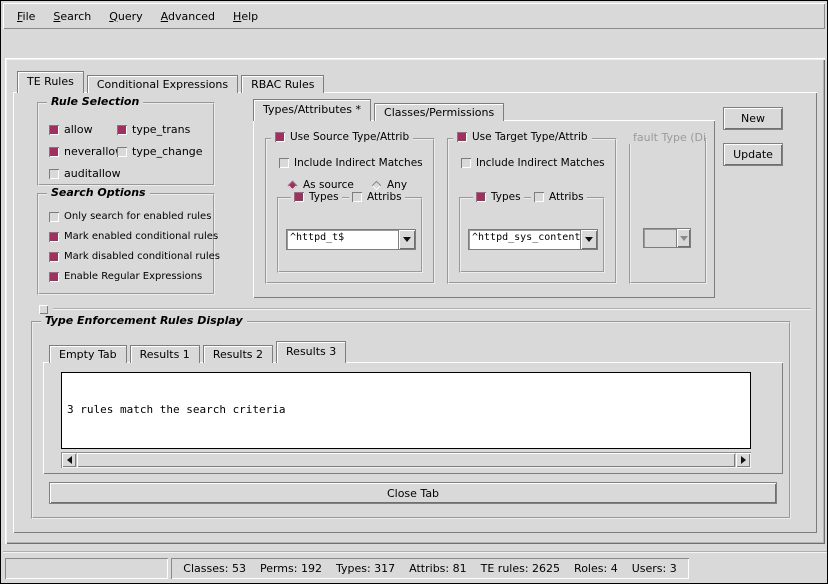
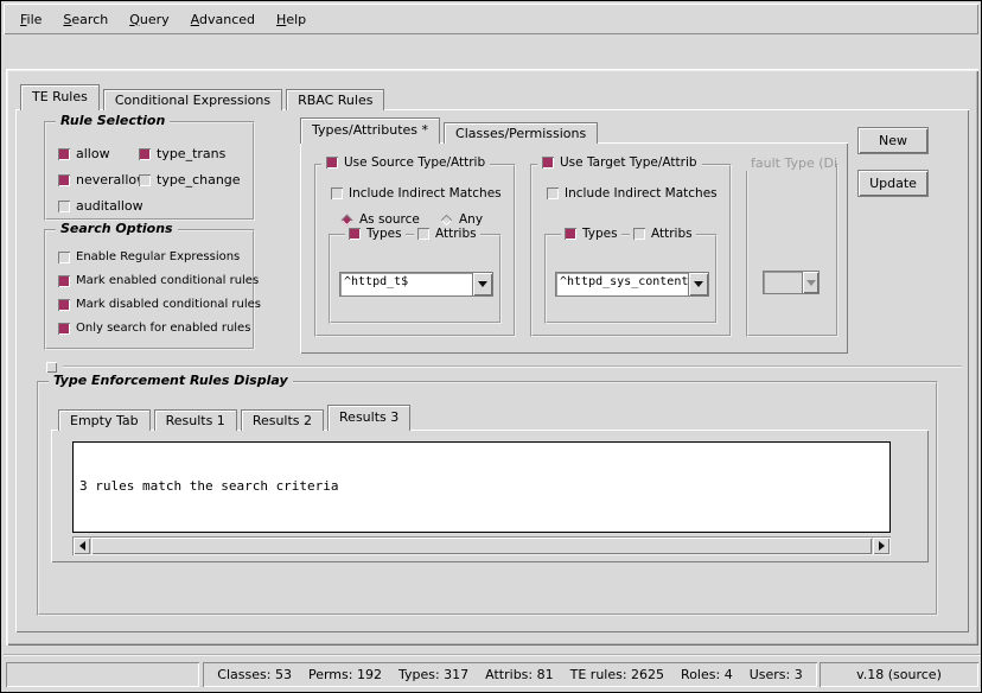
  File
  Search
  Query
  Advanced
  Help
  TE Rules
  Conditional Expressions
  RBAC Rules
  Rule Selection
  allow
  type_trans
  neverallo
  type_change
  auditallow
  Search Options
- Only search for enabled rules
+ Enable Regular Expressions
  Mark enabled conditional rules
  Mark disabled conditional rules
- Enable Regular Expressions
+ Only search for enabled rules
  Types/Attributes *
  Classes/Permissions
  Use Source Type/Attrib
  Include Indirect Matches
  As source
  Any
  Types
  Attribs
  ^httpd_t$
  Use Target Type/Attrib
  Include Indirect Matches
  Types
  Attribs
  ^httpd_sys_content
  fault Type (Di
  New
  Update
  Type Enforcement Rules Display
  Empty Tab
  Results 1
  Results 2
  Results 3
  3 rules match the search criteria
- Close Tab
  Classes: 53
  Perms: 192
  Types: 317
  Attribs: 81
  TE rules: 2625
  Roles: 4
  Users: 3
+ v.18 (source)
